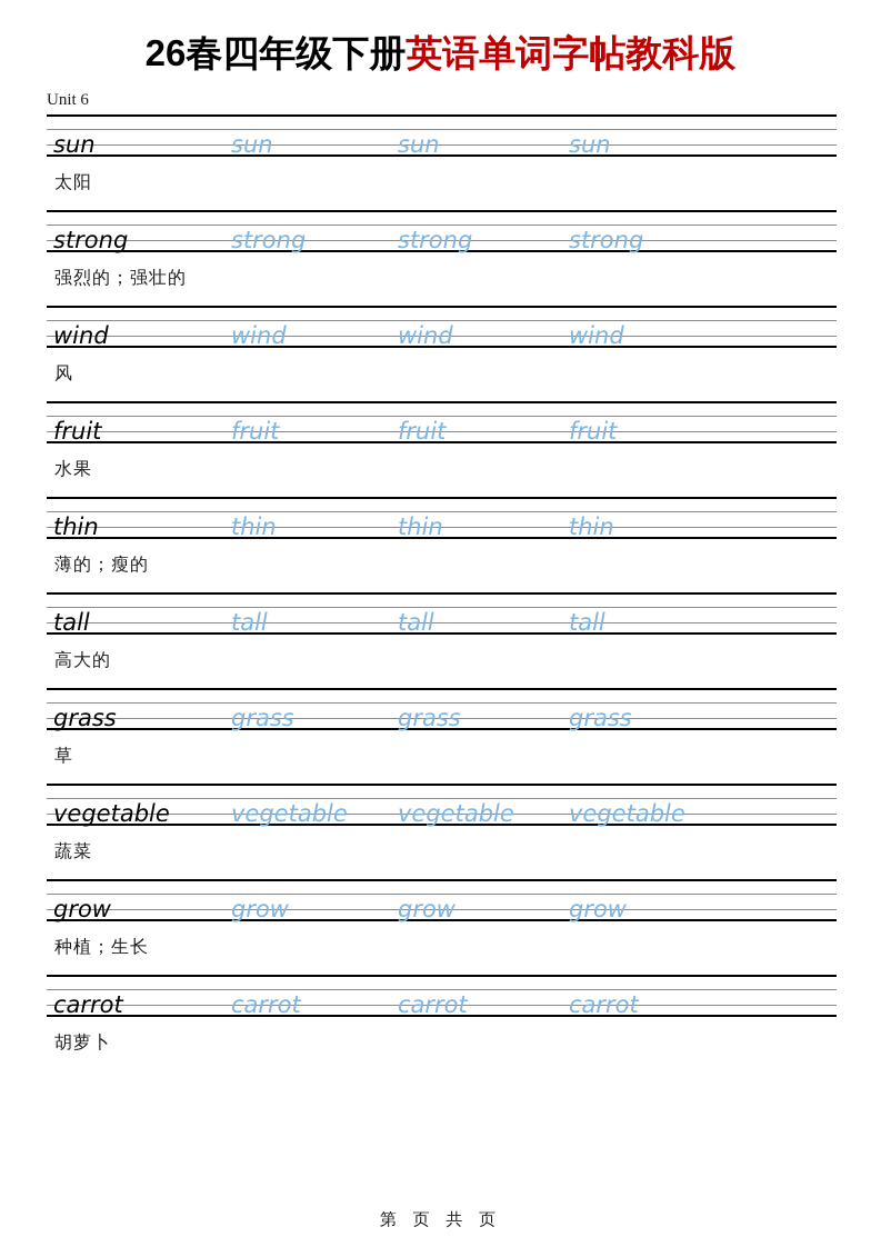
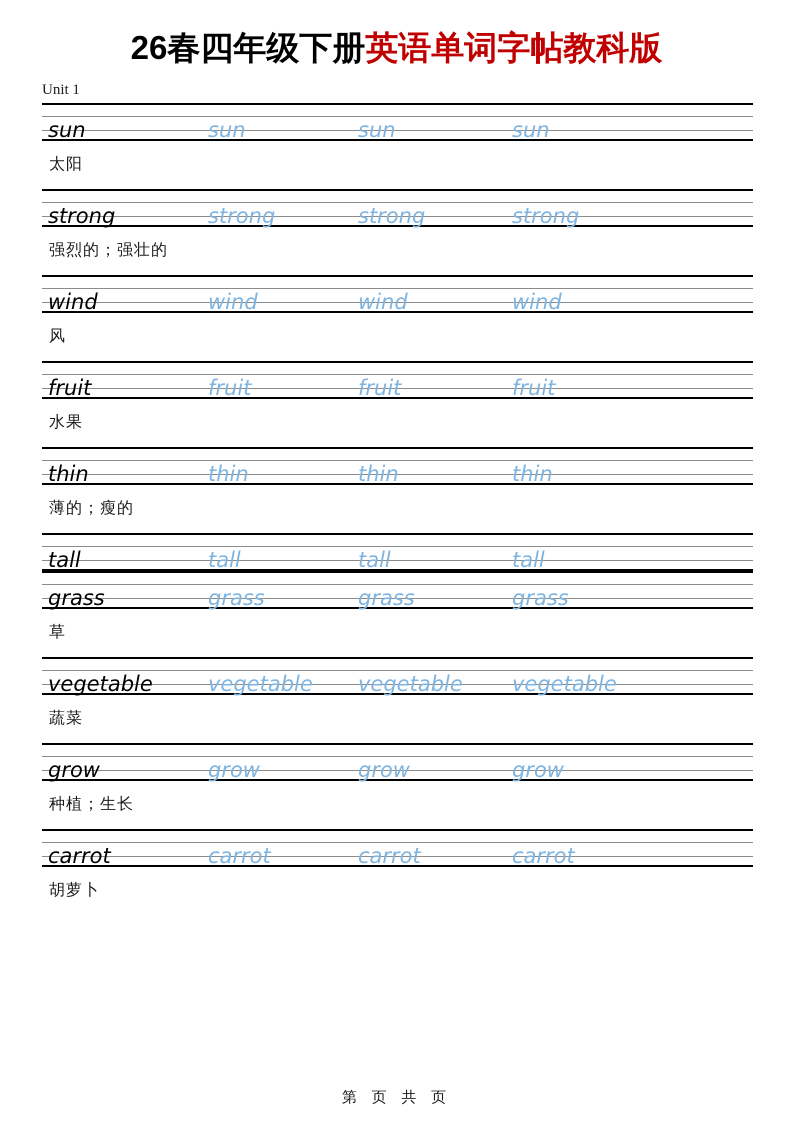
  26春四年级下册英语单词字帖教科版
- Unit 6
+ Unit 1
  sun
  sun
  sun
  sun
  太阳
  strong
  strong
  strong
  strong
  强烈的；强壮的
  wind
  wind
  wind
  wind
  风
  fruit
  fruit
  fruit
  fruit
  水果
  thin
  thin
  thin
  thin
  薄的；瘦的
  tall
  tall
  tall
  tall
- 高大的
  grass
  grass
  grass
  grass
  草
  vegetable
  vegetable
  vegetable
  vegetable
  蔬菜
  grow
  grow
  grow
  grow
  种植；生长
  carrot
  carrot
  carrot
  carrot
  胡萝卜
  第 页 共 页
